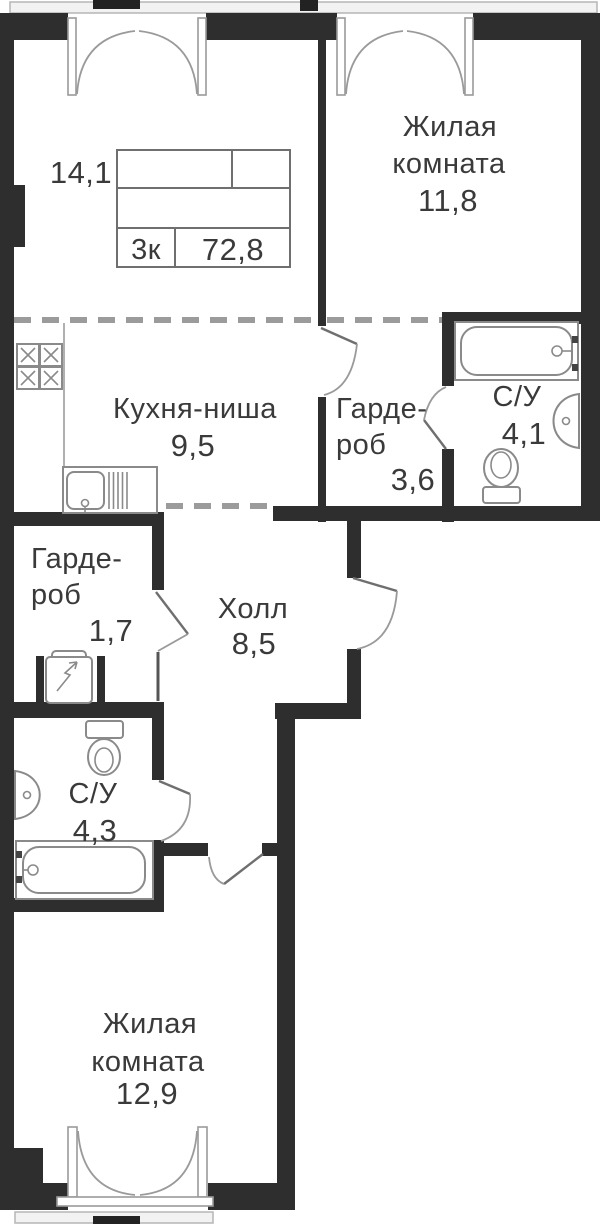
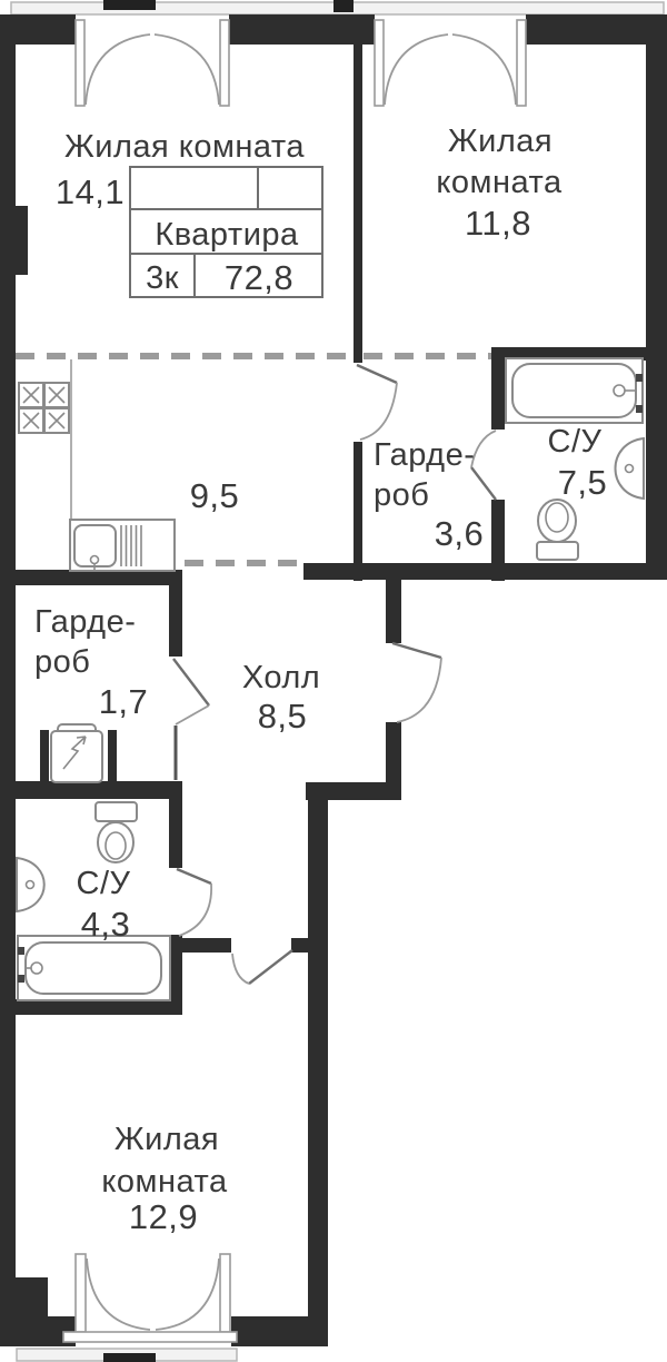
+ Квартира
  3к
  72,8
+ Жилая комната
  14,1
  Жилая
  комната
  11,8
- Кухня-ниша
  9,5
  Гарде-
  роб
  3,6
  С/У
- 4,1
+ 7,5
  Гарде-
  роб
  1,7
  Холл
  8,5
  С/У
  4,3
  Жилая
  комната
  12,9
